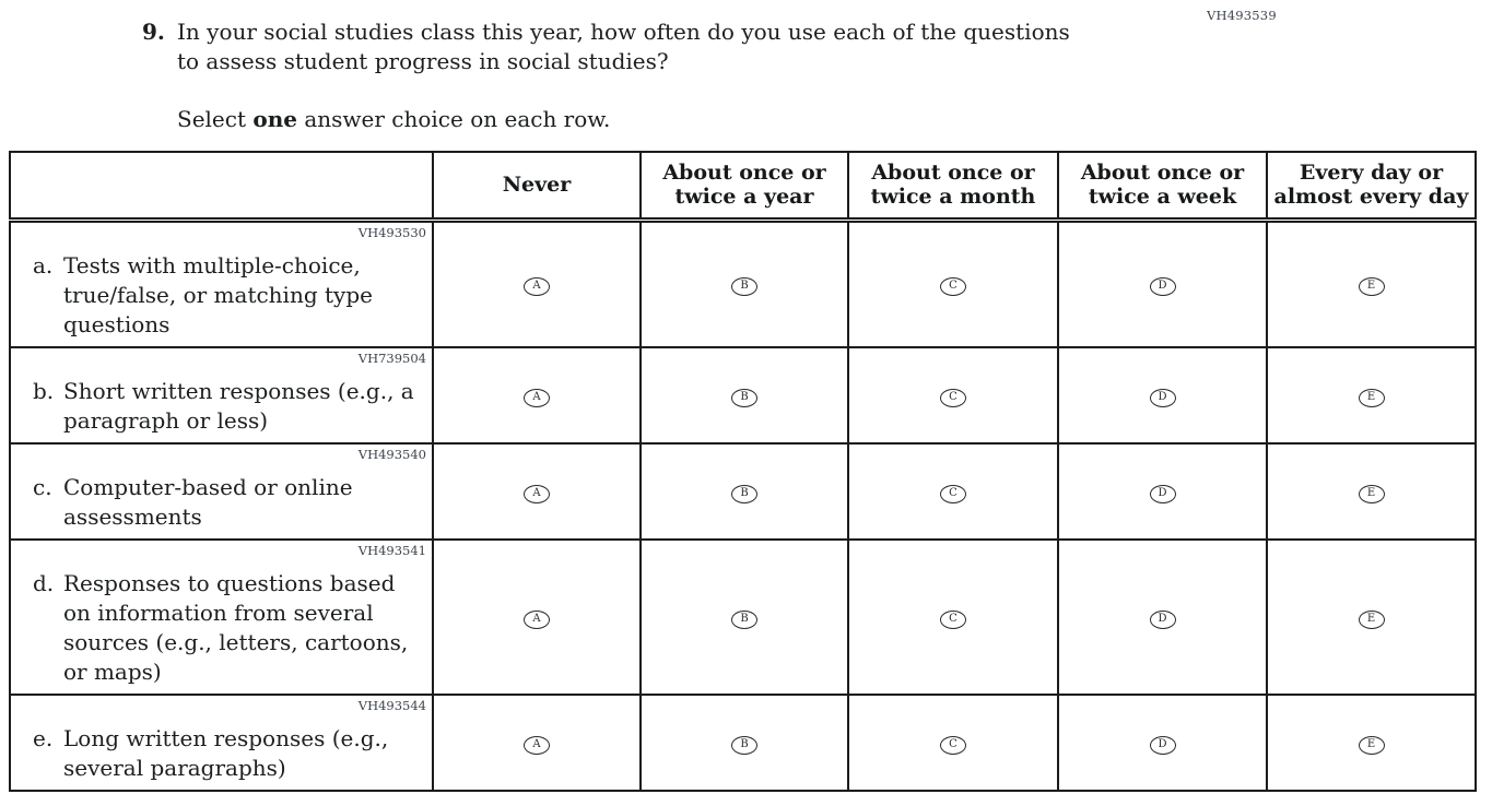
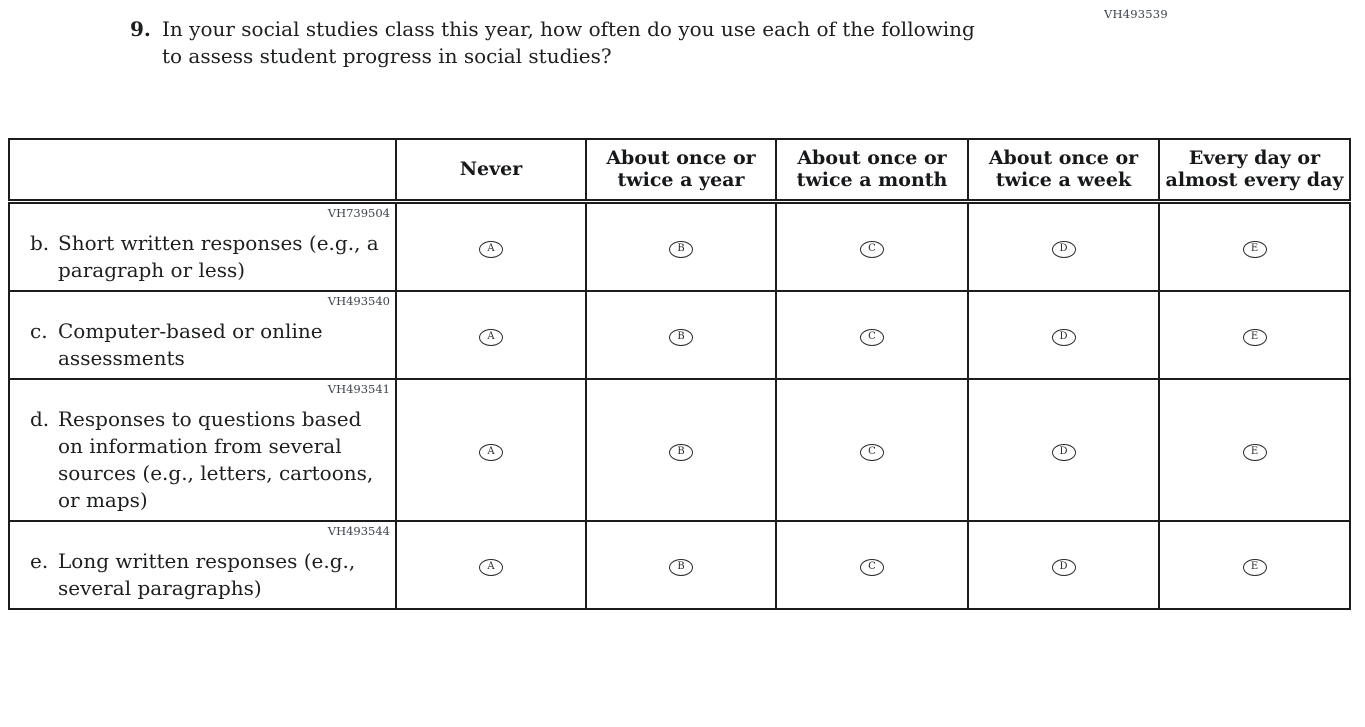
  VH493539
  9.
- In your social studies class this year, how often do you use each of the questions to assess student progress in social studies?
+ In your social studies class this year, how often do you use each of the following to assess student progress in social studies?
- Select one answer choice on each row.
  	Never	About once or twice a year	About once or twice a month	About once or twice a week	Every day or almost every day
- VH493530 a. Tests with multiple-choice, true/false, or matching type questions	A	B	C	D	E
  VH739504 b. Short written responses (e.g., a paragraph or less)	A	B	C	D	E
  VH493540 c. Computer-based or online assessments	A	B	C	D	E
  VH493541 d. Responses to questions based on information from several sources (e.g., letters, cartoons, or maps)	A	B	C	D	E
  VH493544 e. Long written responses (e.g., several paragraphs)	A	B	C	D	E
